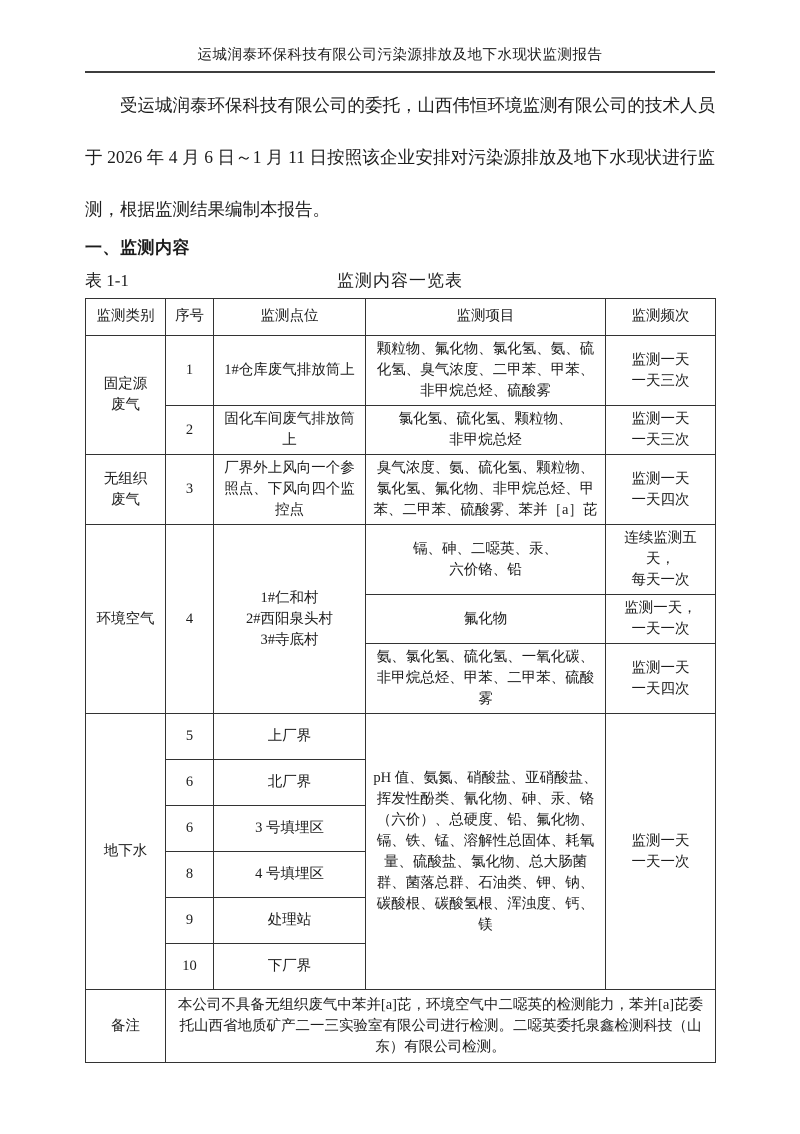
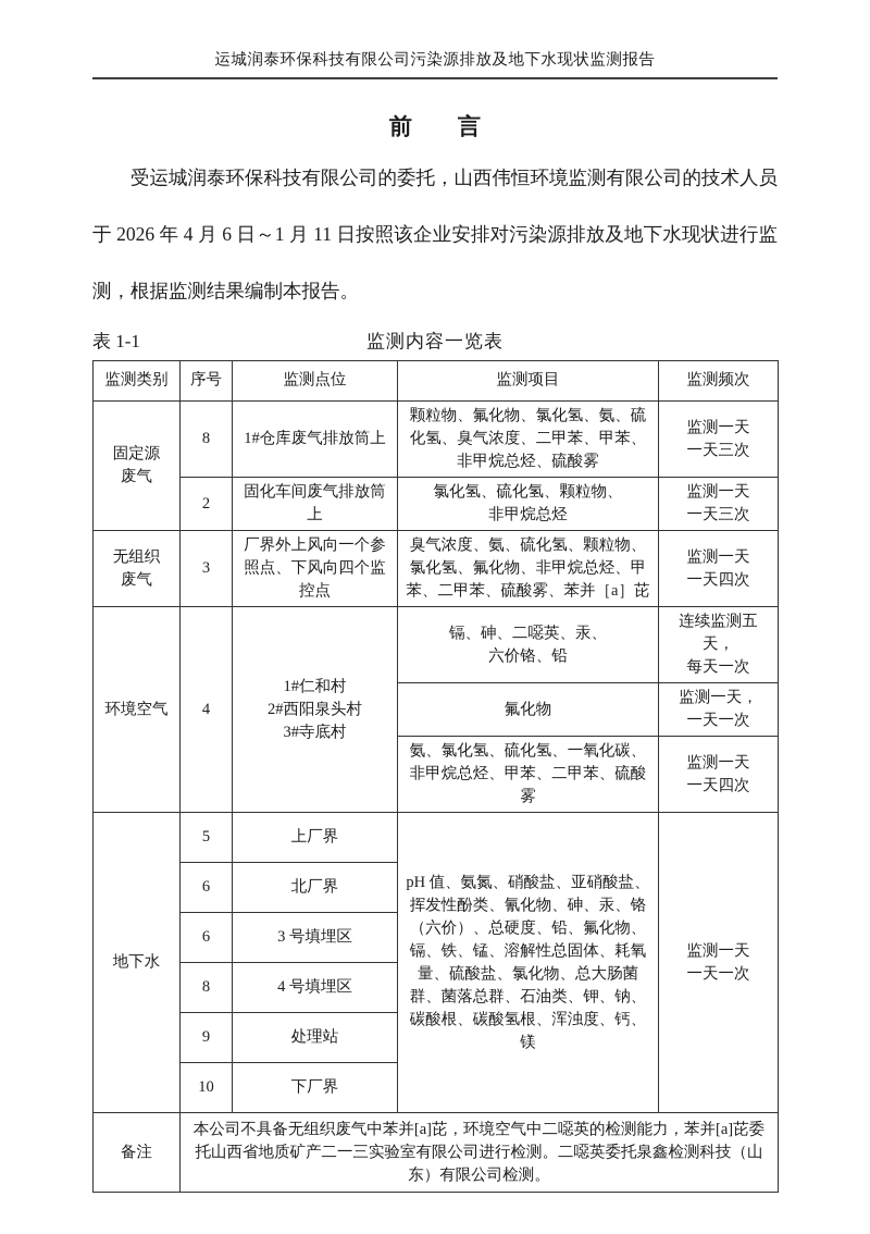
  运城润泰环保科技有限公司污染源排放及地下水现状监测报告
+ 前 言
  受运城润泰环保科技有限公司的委托，山西伟恒环境监测有限公司的技术人员于 2026 年 4 月 6 日～1 月 11 日按照该企业安排对污染源排放及地下水现状进行监测，根据监测结果编制本报告。
- 一、监测内容
  表 1-1
  监测内容一览表
  监测类别	序号	监测点位	监测项目	监测频次
- 固定源 废气	1	1#仓库废气排放筒上	颗粒物、氟化物、氯化氢、氨、硫化氢、臭气浓度、二甲苯、甲苯、非甲烷总烃、硫酸雾	监测一天 一天三次
+ 固定源 废气	8	1#仓库废气排放筒上	颗粒物、氟化物、氯化氢、氨、硫化氢、臭气浓度、二甲苯、甲苯、非甲烷总烃、硫酸雾	监测一天 一天三次
  2	固化车间废气排放筒上	氯化氢、硫化氢、颗粒物、 非甲烷总烃	监测一天 一天三次
  无组织 废气	3	厂界外上风向一个参照点、下风向四个监控点	臭气浓度、氨、硫化氢、颗粒物、氯化氢、氟化物、非甲烷总烃、甲苯、二甲苯、硫酸雾、苯并［a］芘	监测一天 一天四次
  环境空气	4	1#仁和村 2#西阳泉头村 3#寺底村	镉、砷、二噁英、汞、 六价铬、铅	连续监测五天， 每天一次
  氟化物	监测一天， 一天一次
  氨、氯化氢、硫化氢、一氧化碳、非甲烷总烃、甲苯、二甲苯、硫酸雾	监测一天 一天四次
  地下水	5	上厂界	pH 值、氨氮、硝酸盐、亚硝酸盐、挥发性酚类、氰化物、砷、汞、铬（六价）、总硬度、铅、氟化物、镉、铁、锰、溶解性总固体、耗氧量、硫酸盐、氯化物、总大肠菌群、菌落总群、石油类、钾、钠、碳酸根、碳酸氢根、浑浊度、钙、镁	监测一天 一天一次
  6	北厂界
  6	3 号填埋区
  8	4 号填埋区
  9	处理站
  10	下厂界
  备注	本公司不具备无组织废气中苯并[a]芘，环境空气中二噁英的检测能力，苯并[a]芘委托山西省地质矿产二一三实验室有限公司进行检测。二噁英委托泉鑫检测科技（山东）有限公司检测。
